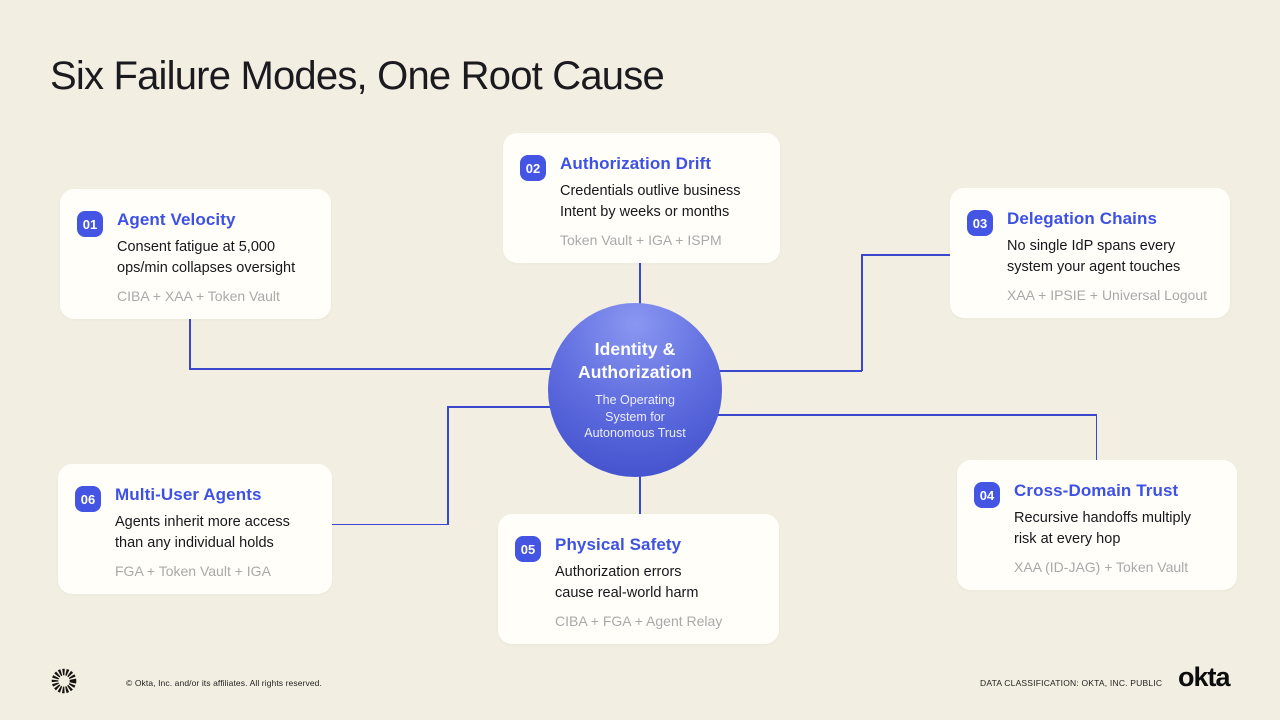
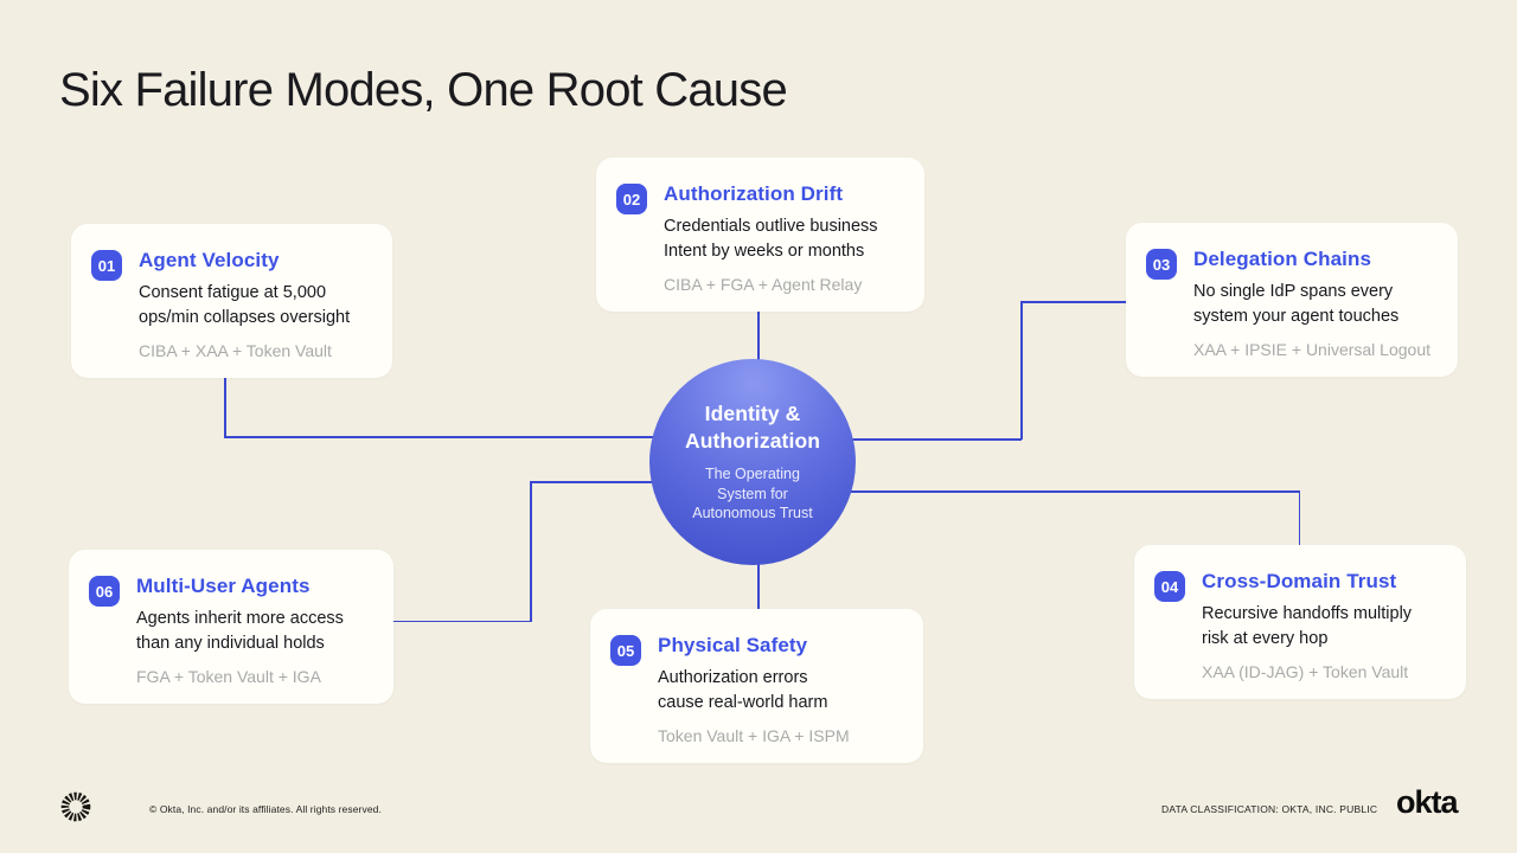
  Six Failure Modes, One Root Cause
  Identity &
  Authorization
  The Operating
  System for
  Autonomous Trust
  01
  Agent Velocity
  Consent fatigue at 5,000
  ops/min collapses oversight
  CIBA + XAA + Token Vault
  02
  Authorization Drift
  Credentials outlive business
  Intent by weeks or months
- Token Vault + IGA + ISPM
+ CIBA + FGA + Agent Relay
  03
  Delegation Chains
  No single IdP spans every
  system your agent touches
  XAA + IPSIE + Universal Logout
  04
  Cross-Domain Trust
  Recursive handoffs multiply
  risk at every hop
  XAA (ID-JAG) + Token Vault
  05
  Physical Safety
  Authorization errors
  cause real-world harm
- CIBA + FGA + Agent Relay
+ Token Vault + IGA + ISPM
  06
  Multi-User Agents
  Agents inherit more access
  than any individual holds
  FGA + Token Vault + IGA
  © Okta, Inc. and/or its affiliates. All rights reserved.
  DATA CLASSIFICATION: OKTA, INC. PUBLIC
  okta
